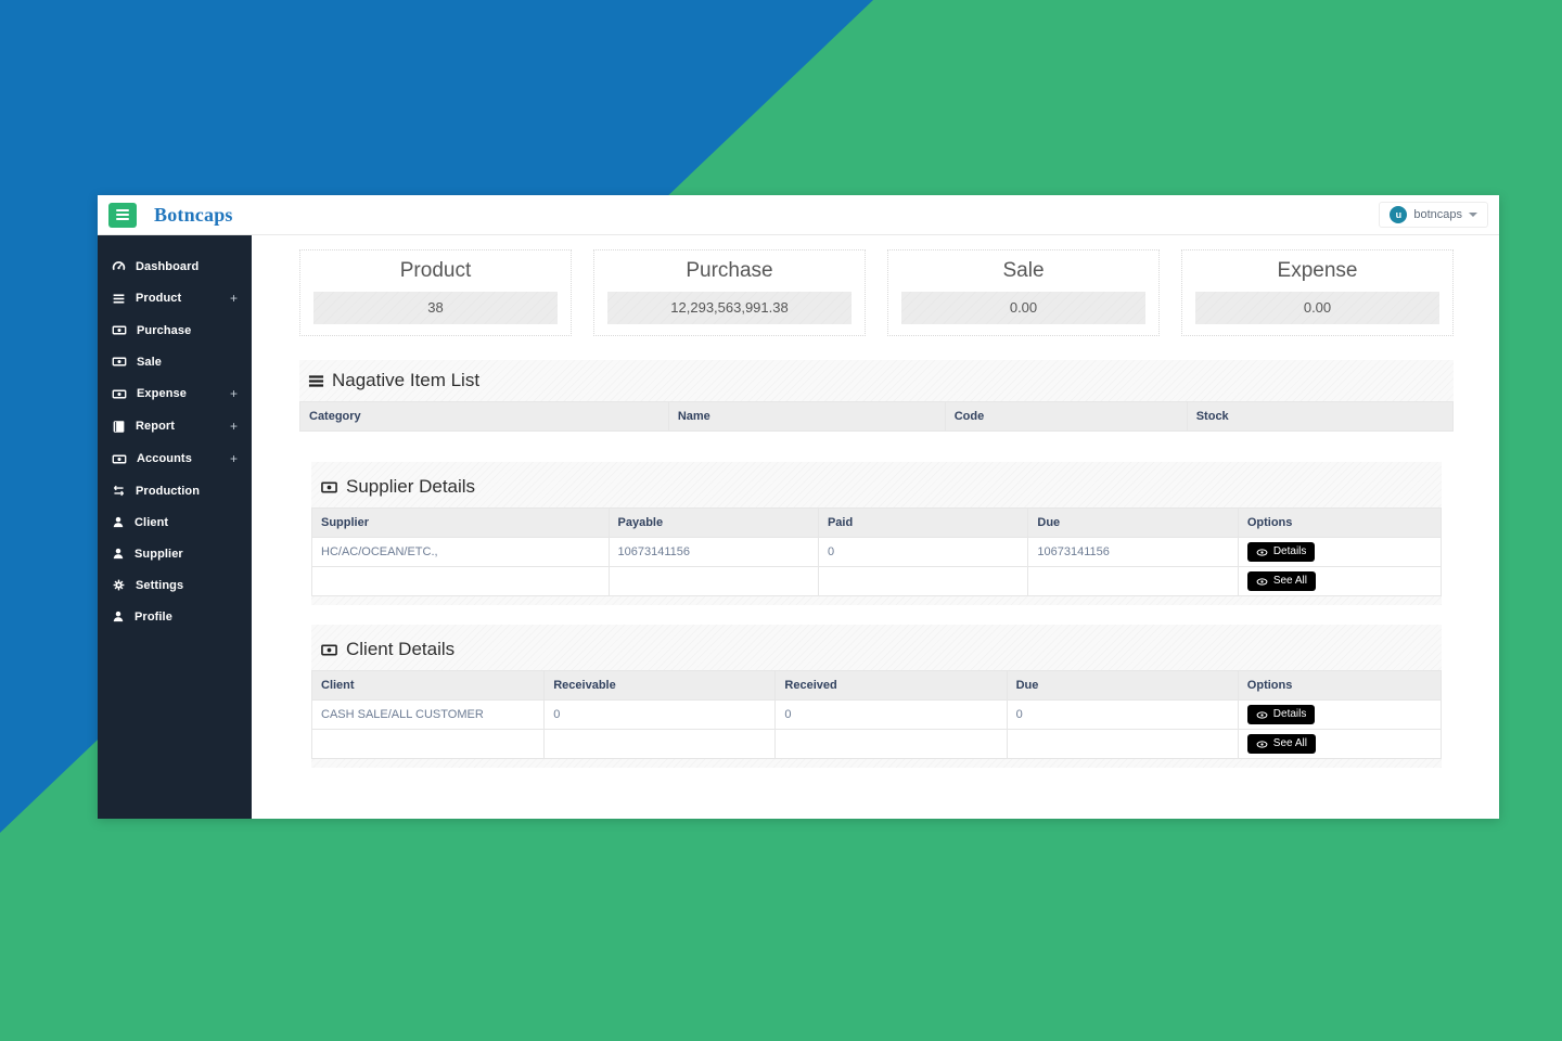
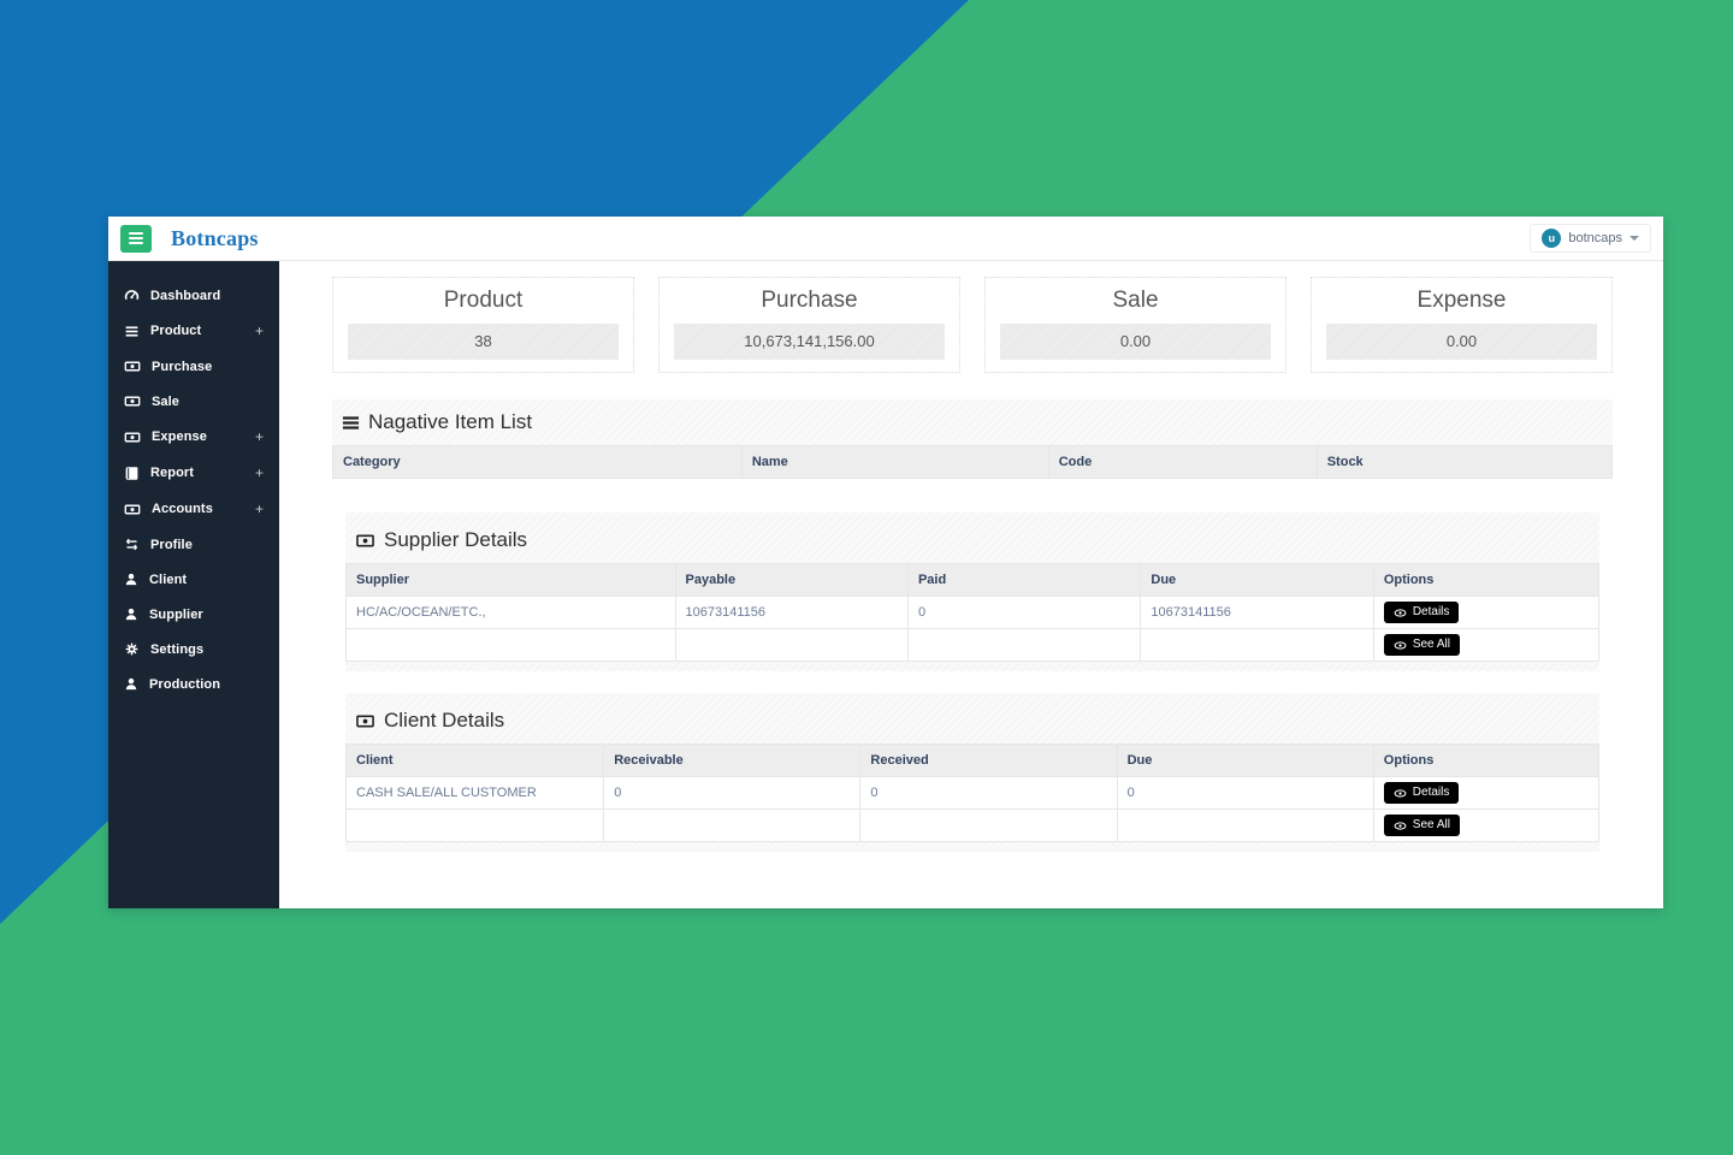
  Botncaps
  u
  botncaps
  Dashboard
  Product
  +
  Purchase
  Sale
  Expense
  +
  Report
  +
  Accounts
  +
- Production
+ Profile
  Client
  Supplier
  Settings
- Profile
+ Production
  Product
  38
  Purchase
- 12,293,563,991.38
+ 10,673,141,156.00
  Sale
  0.00
  Expense
  0.00
  Nagative Item List
  Category
  Name
  Code
  Stock
  Supplier Details
  Supplier
  Payable
  Paid
  Due
  Options
  HC/AC/OCEAN/ETC.,
  10673141156
  0
  10673141156
  Details
  See All
  Client Details
  Client
  Receivable
  Received
  Due
  Options
  CASH SALE/ALL CUSTOMER
  0
  0
  0
  Details
  See All
